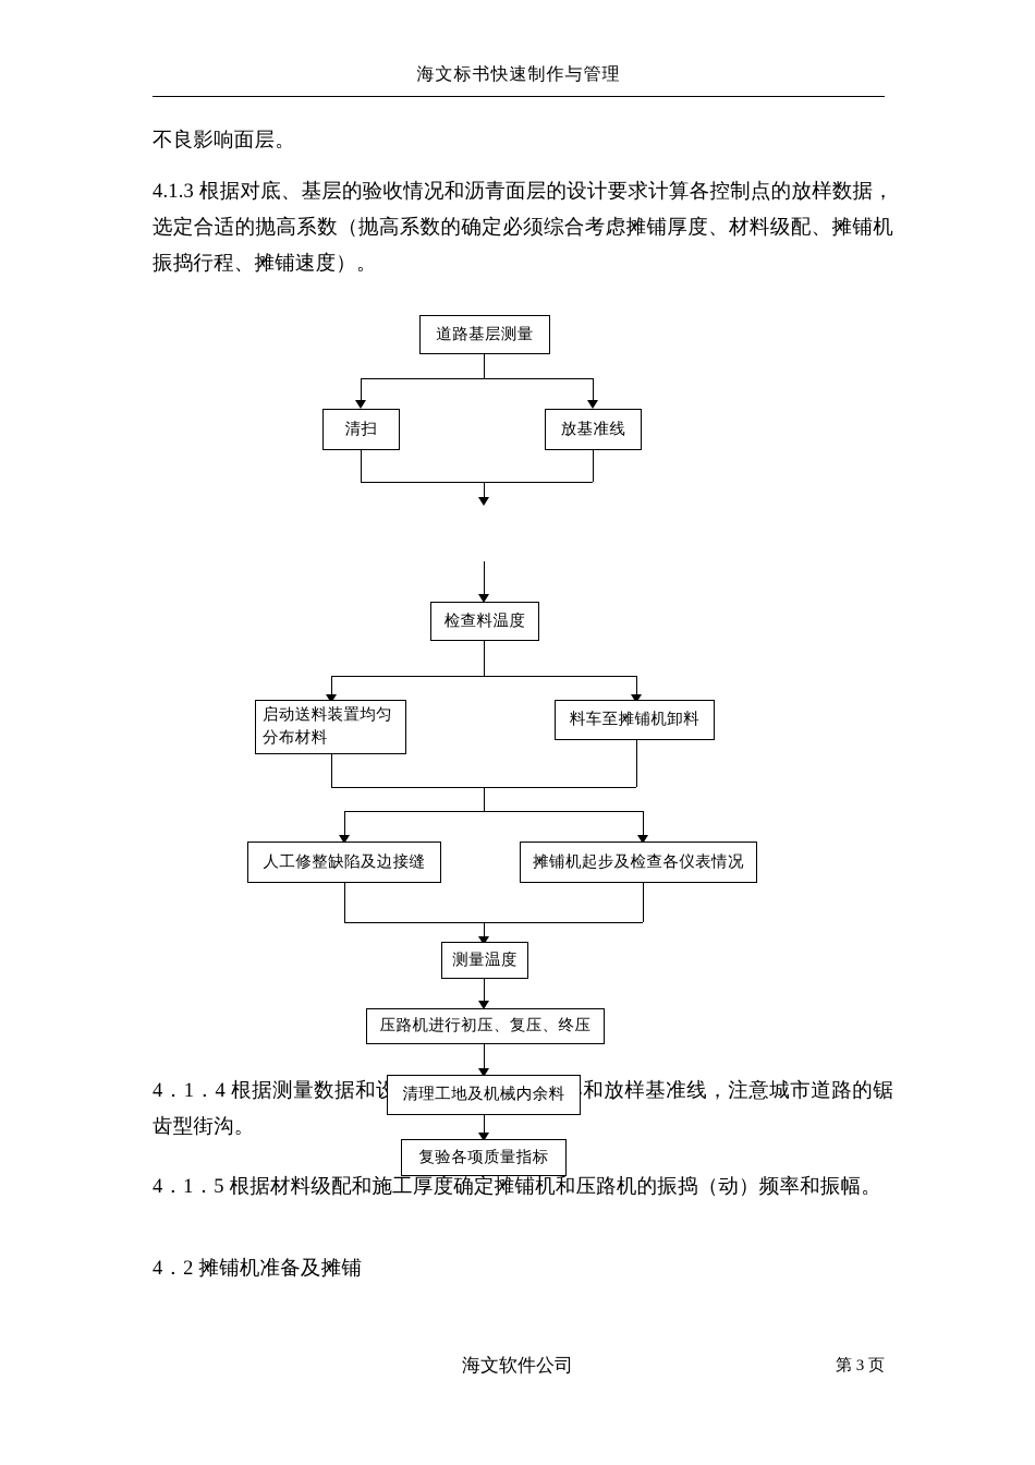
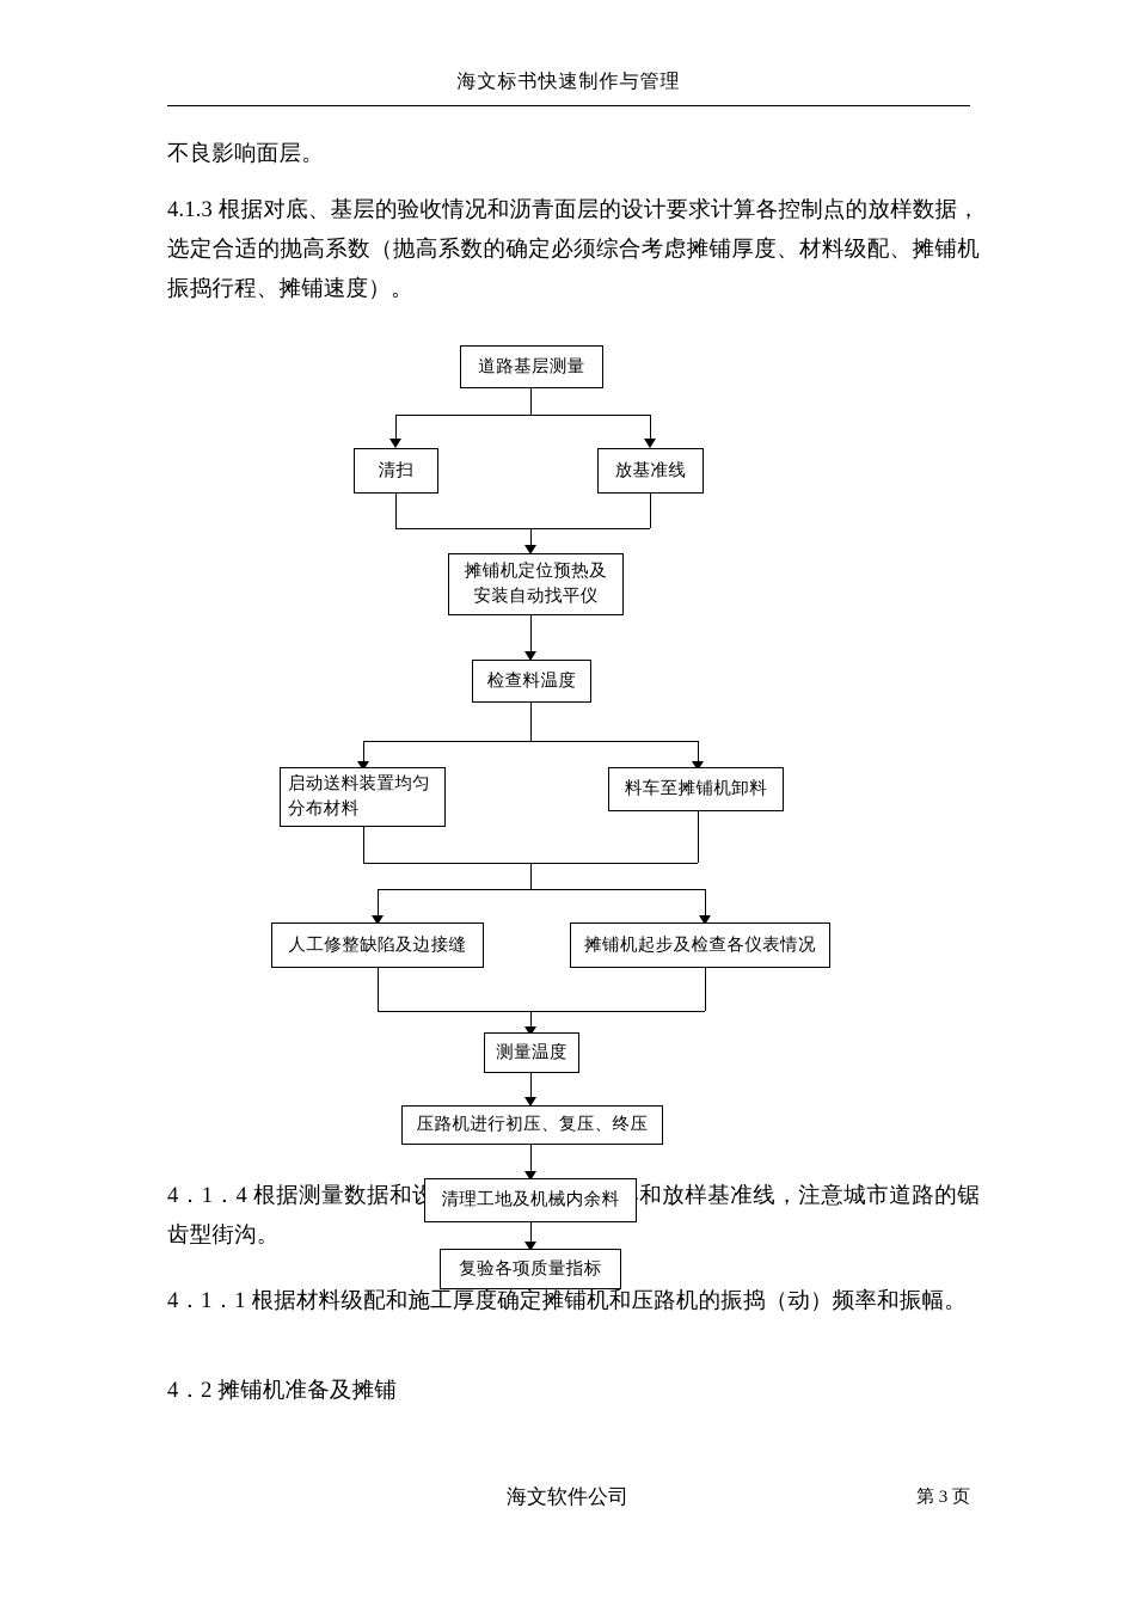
  海文标书快速制作与管理
  不良影响面层。
  4.1.3 根据对底、基层的验收情况和沥青面层的设计要求计算各控制点的放样数据，选定合适的抛高系数（抛高系数的确定必须综合考虑摊铺厚度、材料级配、摊铺机振捣行程、摊铺速度）。
  4．1．4 根据测量数据和和放样基准线，注意城市道路的锯齿型街沟。
- 4．1．5 根据材料级配和施工厚度确定摊铺机和压路机的振捣（动）频率和振幅。
+ 4．1．1 根据材料级配和施工厚度确定摊铺机和压路机的振捣（动）频率和振幅。
  4．2 摊铺机准备及摊铺
  道路基层测量
  清扫
  放基准线
+ 摊铺机定位预热及安装自动找平仪
  检查料温度
  启动送料装置均匀分布材料
  料车至摊铺机卸料
  人工修整缺陷及边接缝
  摊铺机起步及检查各仪表情况
  测量温度
  压路机进行初压、复压、终压
  清理工地及机械内余料
  复验各项质量指标
  海文软件公司
  第 3 页
